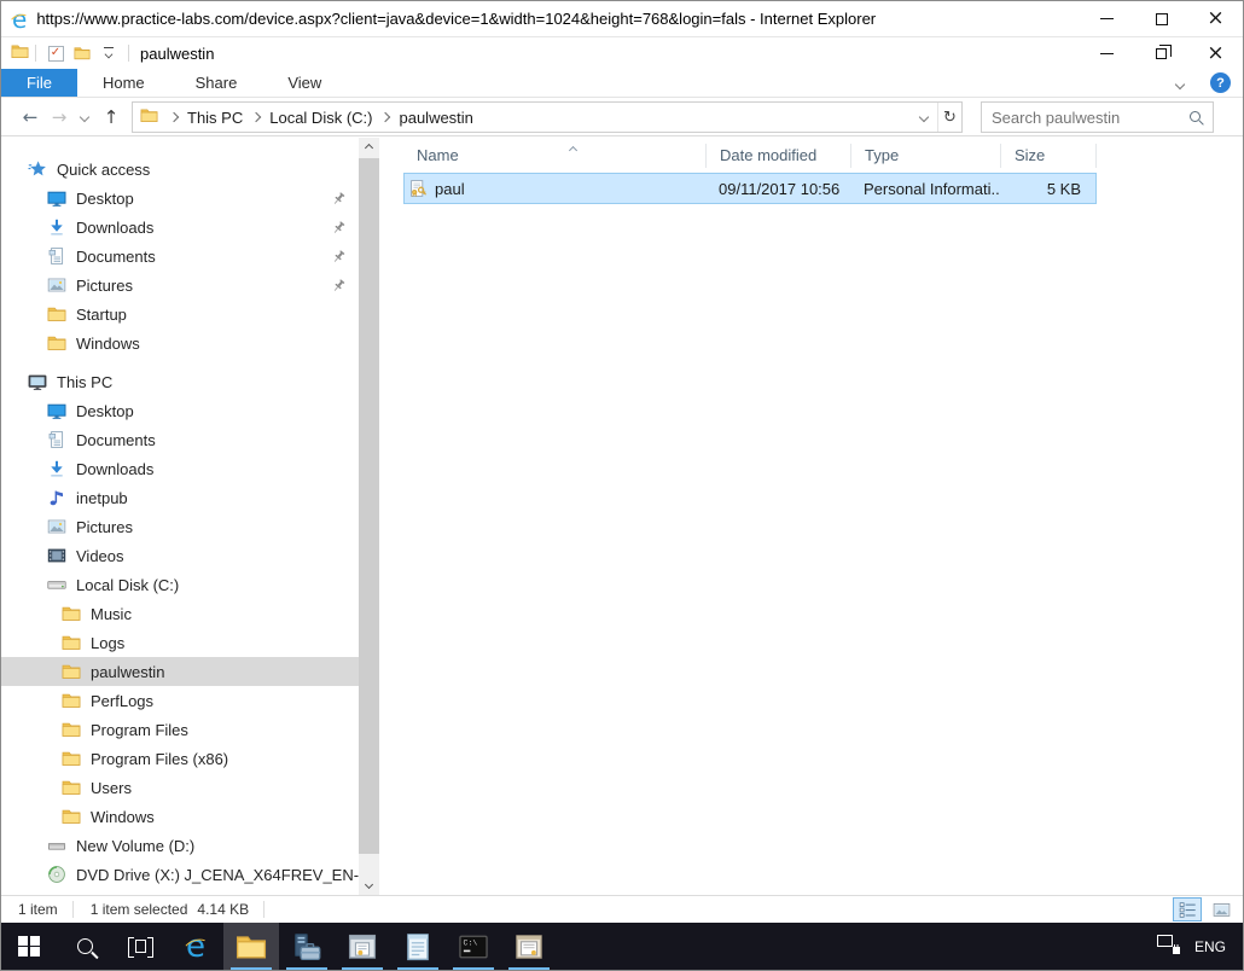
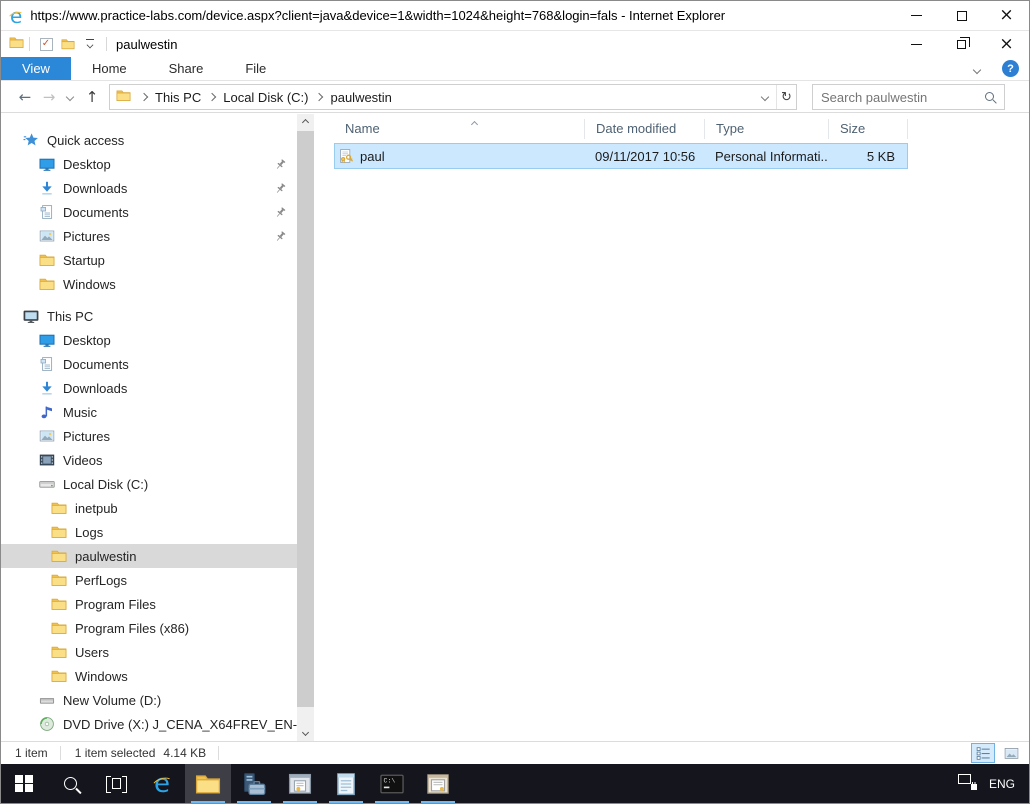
  e
  https://www.practice-labs.com/device.aspx?client=java&device=1&width=1024&height=768&login=fals - Internet Explorer
  ×
  ✓
  paulwestin
  ×
- File
+ View
  Home
  Share
- View
+ File
  ?
  ←
  →
  ↑
  This PC
  Local Disk (C:)
  paulwestin
  ↻
  Search paulwestin
  Quick access
  Desktop
  Downloads
  Documents
  Pictures
  Startup
  Windows
  This PC
  Desktop
  Documents
  Downloads
- inetpub
+ Music
  Pictures
  Videos
  Local Disk (C:)
- Music
+ inetpub
  Logs
  paulwestin
  PerfLogs
  Program Files
  Program Files (x86)
  Users
  Windows
  New Volume (D:)
  DVD Drive (X:) J_CENA_X64FREV_EN-
  Name
  Date modified
  Type
  Size
  paul
  09/11/2017 10:56
  Personal Informati..
  5 KB
  1 item
  1 item selected
  4.14 KB
  e
  ENG
